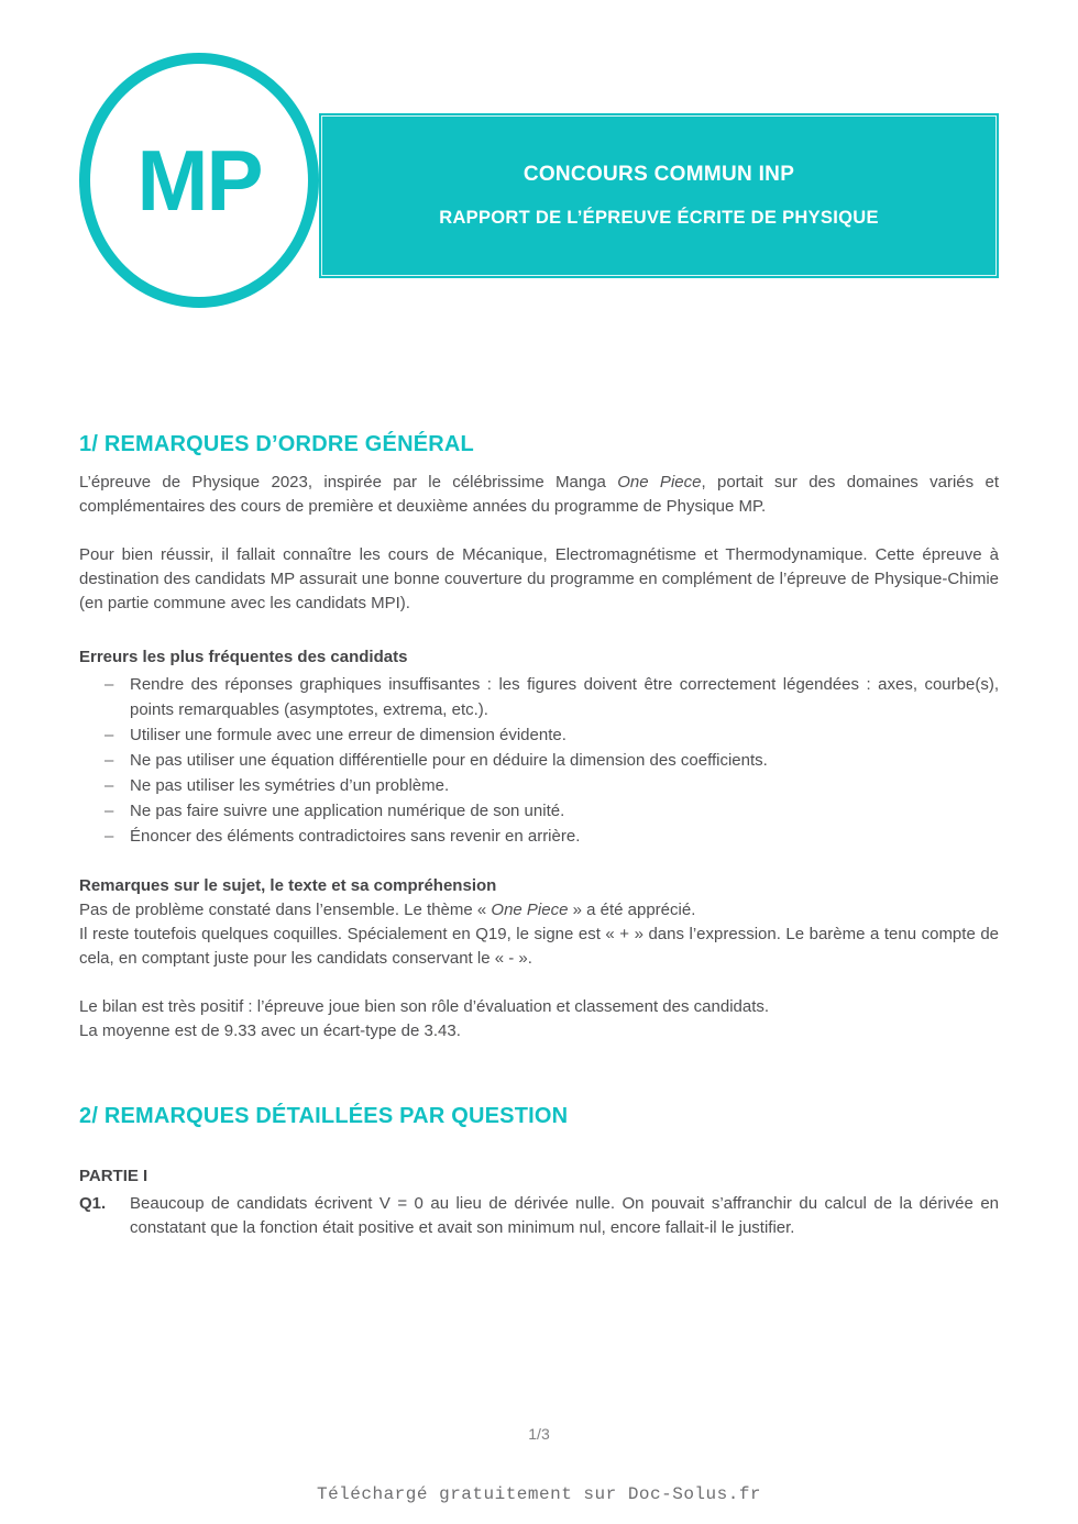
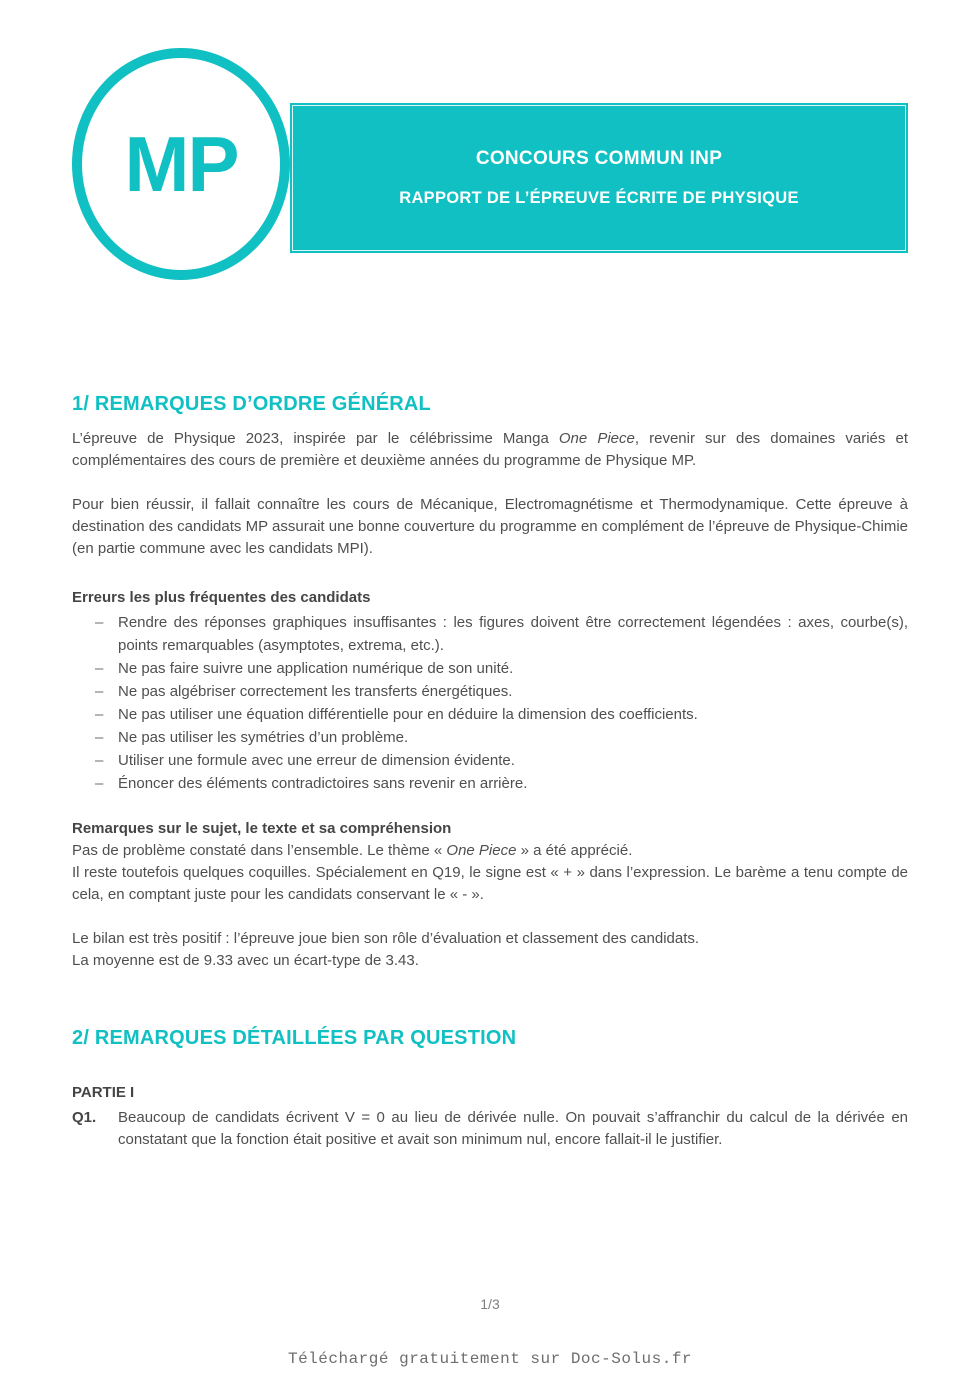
  CONCOURS COMMUN INP
  RAPPORT DE L’ÉPREUVE ÉCRITE DE PHYSIQUE
  MP
  1/ REMARQUES D’ORDRE GÉNÉRAL
- L’épreuve de Physique 2023, inspirée par le célébrissime Manga One Piece, portait sur des domaines variés et complémentaires des cours de première et deuxième années du programme de Physique MP.
+ L’épreuve de Physique 2023, inspirée par le célébrissime Manga One Piece, revenir sur des domaines variés et complémentaires des cours de première et deuxième années du programme de Physique MP.
  Pour bien réussir, il fallait connaître les cours de Mécanique, Electromagnétisme et Thermodynamique. Cette épreuve à destination des candidats MP assurait une bonne couverture du programme en complément de l’épreuve de Physique-Chimie (en partie commune avec les candidats MPI).
  Erreurs les plus fréquentes des candidats
  Rendre des réponses graphiques insuffisantes : les figures doivent être correctement légendées : axes, courbe(s), points remarquables (asymptotes, extrema, etc.).
- Utiliser une formule avec une erreur de dimension évidente.
+ Ne pas faire suivre une application numérique de son unité.
+ Ne pas algébriser correctement les transferts énergétiques.
  Ne pas utiliser une équation différentielle pour en déduire la dimension des coefficients.
  Ne pas utiliser les symétries d’un problème.
- Ne pas faire suivre une application numérique de son unité.
+ Utiliser une formule avec une erreur de dimension évidente.
  Énoncer des éléments contradictoires sans revenir en arrière.
  Remarques sur le sujet, le texte et sa compréhension
  Pas de problème constaté dans l’ensemble. Le thème « One Piece » a été apprécié.
  Il reste toutefois quelques coquilles. Spécialement en Q19, le signe est « + » dans l’expression. Le barème a tenu compte de cela, en comptant juste pour les candidats conservant le « - ».
  Le bilan est très positif : l’épreuve joue bien son rôle d’évaluation et classement des candidats.
  La moyenne est de 9.33 avec un écart-type de 3.43.
  2/ REMARQUES DÉTAILLÉES PAR QUESTION
  PARTIE I
  Q1.
  Beaucoup de candidats écrivent V = 0 au lieu de dérivée nulle. On pouvait s’affranchir du calcul de la dérivée en constatant que la fonction était positive et avait son minimum nul, encore fallait-il le justifier.
  1/3
  Téléchargé gratuitement sur Doc-Solus.fr
